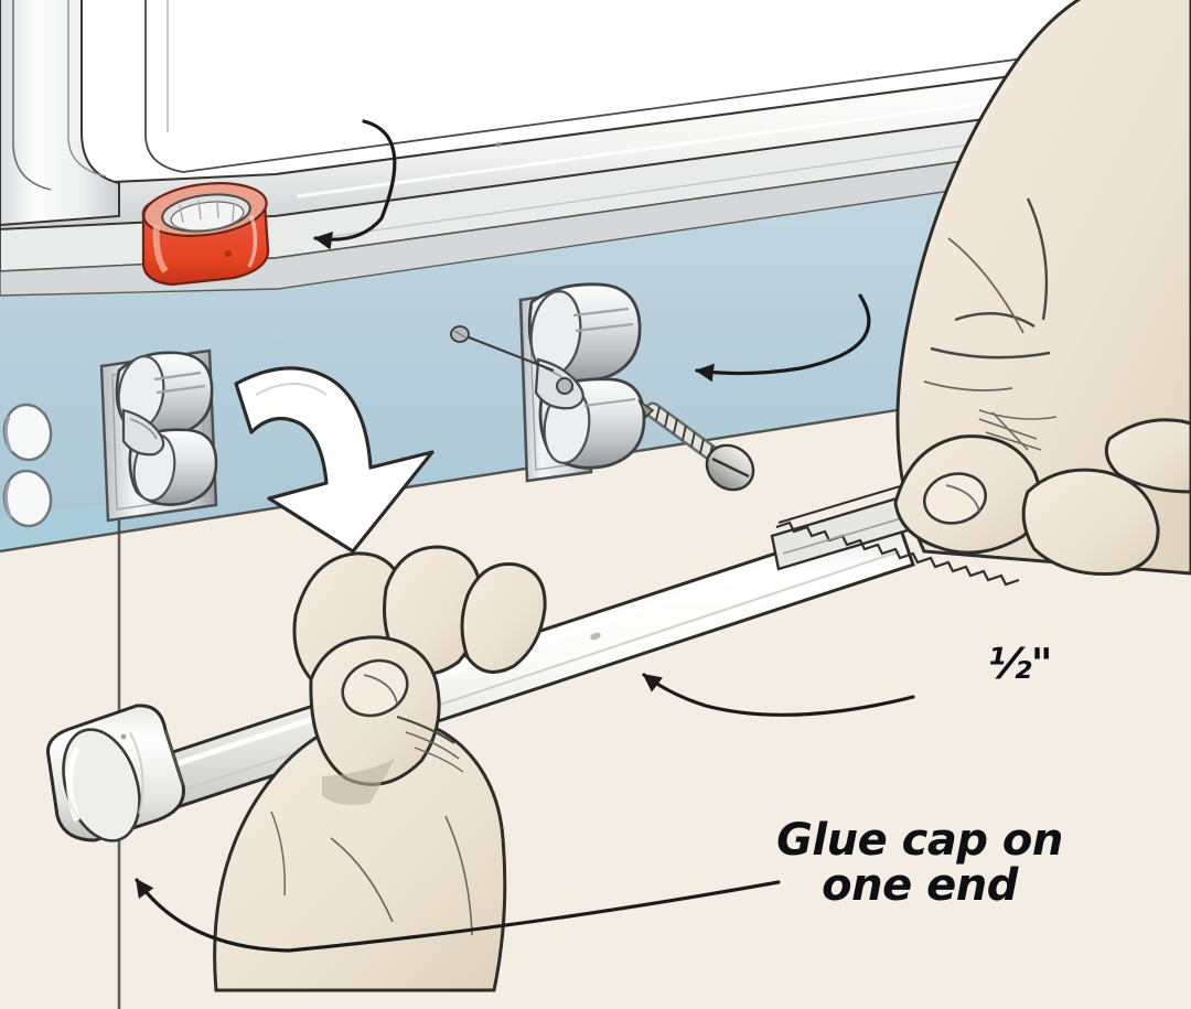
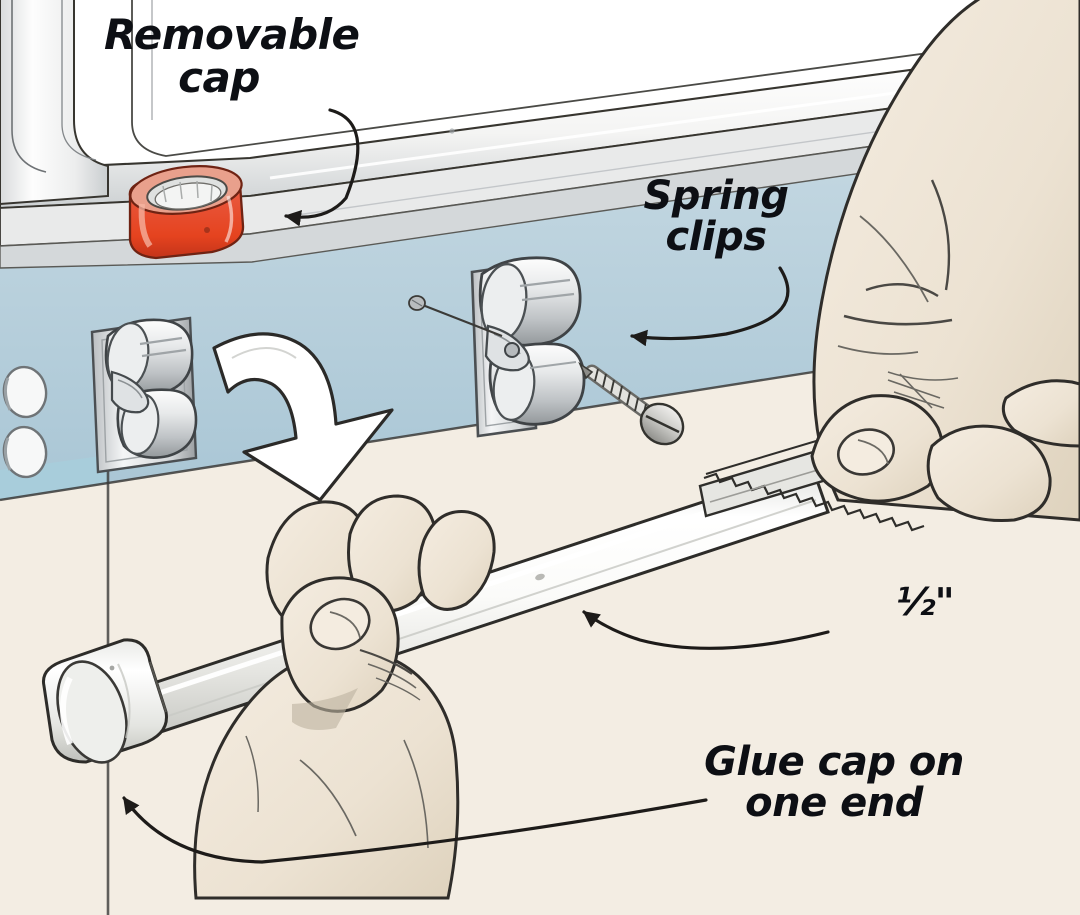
+ Removable
+ cap
+ Spring
+ clips
  ½"
  Glue cap on
  one end
